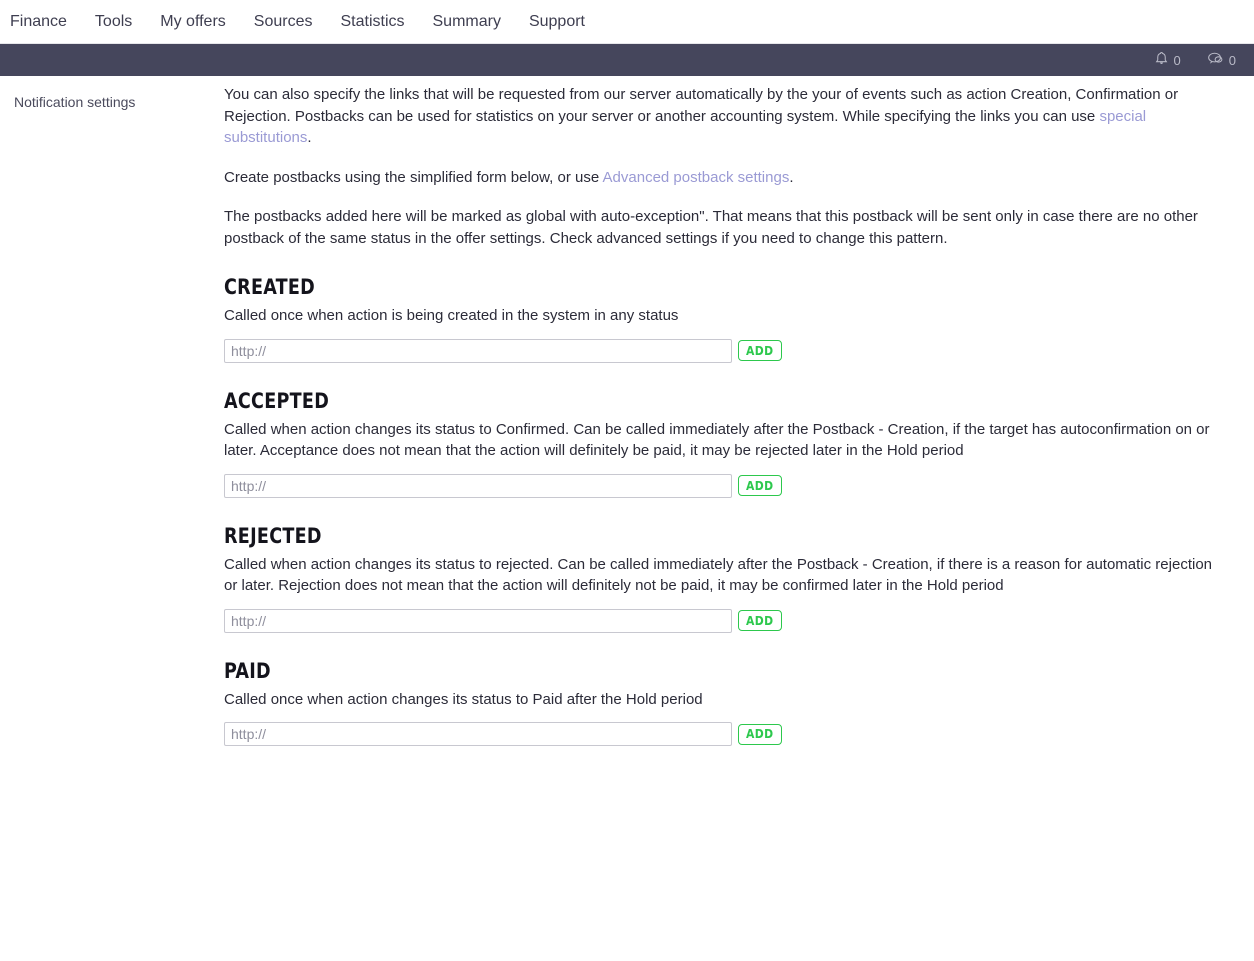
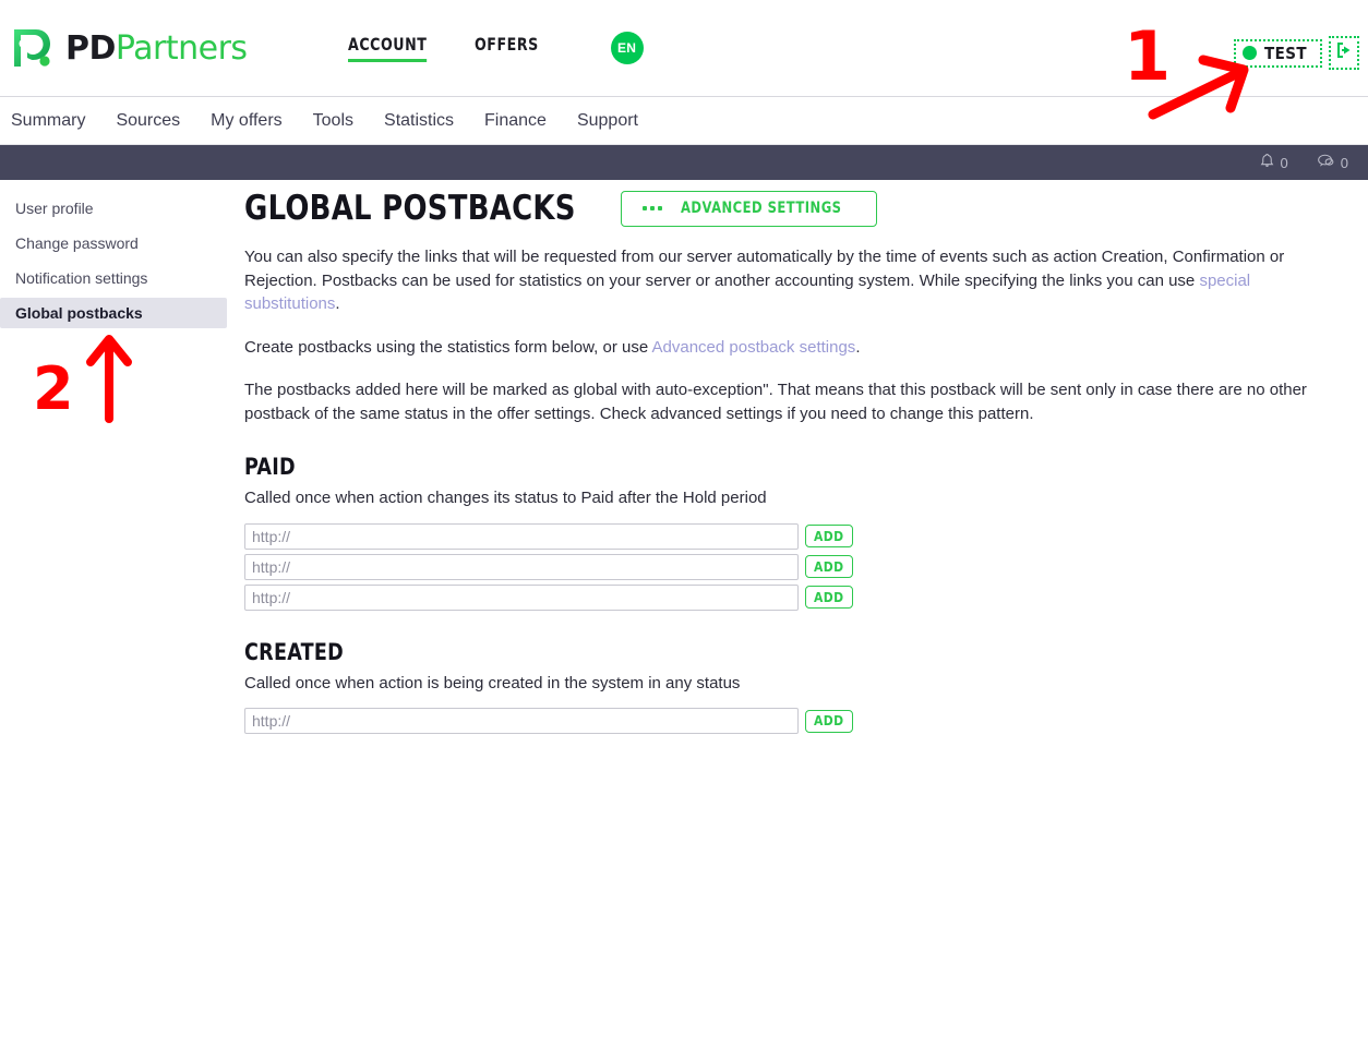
+ PDPartners
+ ACCOUNT
+ OFFERS
+ EN
+ TEST
- Finance
+ Summary
- Tools
+ Sources
  My offers
- Sources
+ Tools
  Statistics
- Summary
+ Finance
  Support
  0
  0
+ User profile
+ Change password
  Notification settings
+ Global postbacks
+ GLOBAL POSTBACKS
+ ADVANCED SETTINGS
- You can also specify the links that will be requested from our server automatically by the your of events such as action Creation, Confirmation or Rejection. Postbacks can be used for statistics on your server or another accounting system. While specifying the links you can use special substitutions.
+ You can also specify the links that will be requested from our server automatically by the time of events such as action Creation, Confirmation or Rejection. Postbacks can be used for statistics on your server or another accounting system. While specifying the links you can use special substitutions.
- Create postbacks using the simplified form below, or use Advanced postback settings.
+ Create postbacks using the statistics form below, or use Advanced postback settings.
  The postbacks added here will be marked as global with auto-exception". That means that this postback will be sent only in case there are no other postback of the same status in the offer settings. Check advanced settings if you need to change this pattern.
- CREATED
+ PAID
- Called once when action is being created in the system in any status
+ Called once when action changes its status to Paid after the Hold period
  http://
  ADD
- ACCEPTED
- Called when action changes its status to Confirmed. Can be called immediately after the Postback - Creation, if the target has autoconfirmation on or later. Acceptance does not mean that the action will definitely be paid, it may be rejected later in the Hold period
  http://
  ADD
- REJECTED
- Called when action changes its status to rejected. Can be called immediately after the Postback - Creation, if there is a reason for automatic rejection or later. Rejection does not mean that the action will definitely not be paid, it may be confirmed later in the Hold period
  http://
  ADD
- PAID
+ CREATED
- Called once when action changes its status to Paid after the Hold period
+ Called once when action is being created in the system in any status
  http://
  ADD
+ 1
+ 2
